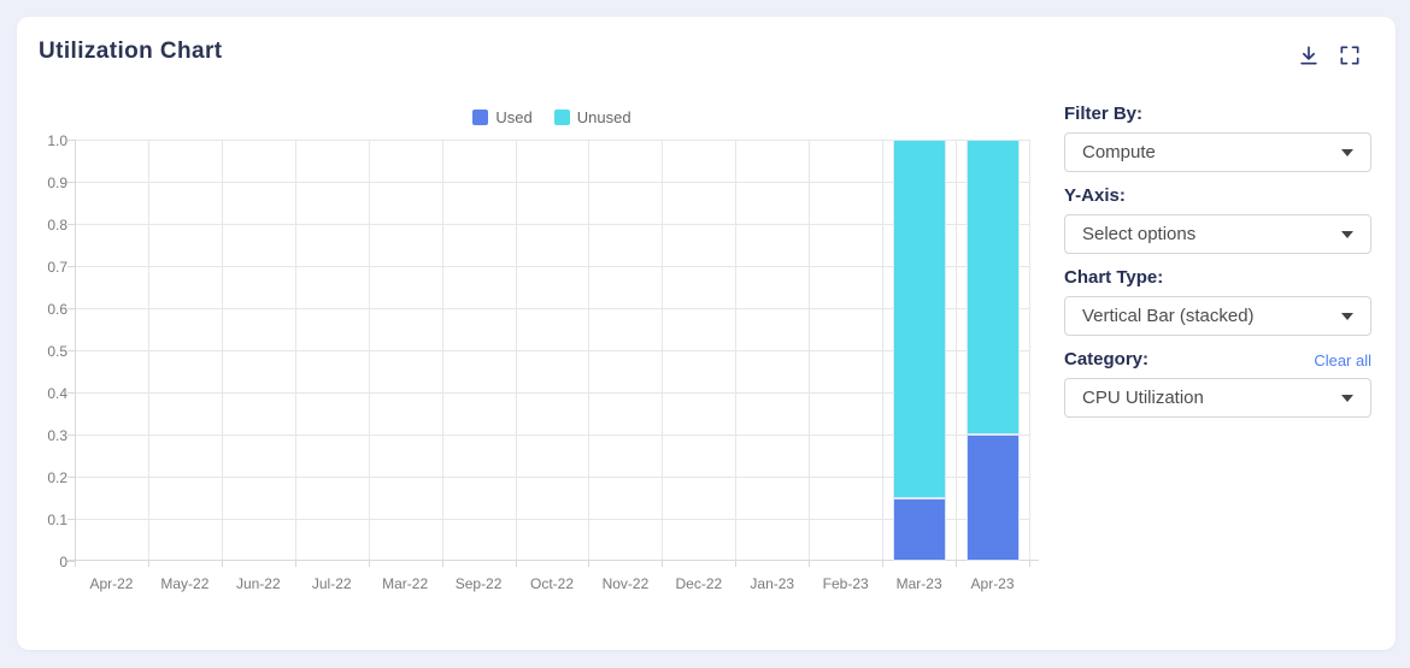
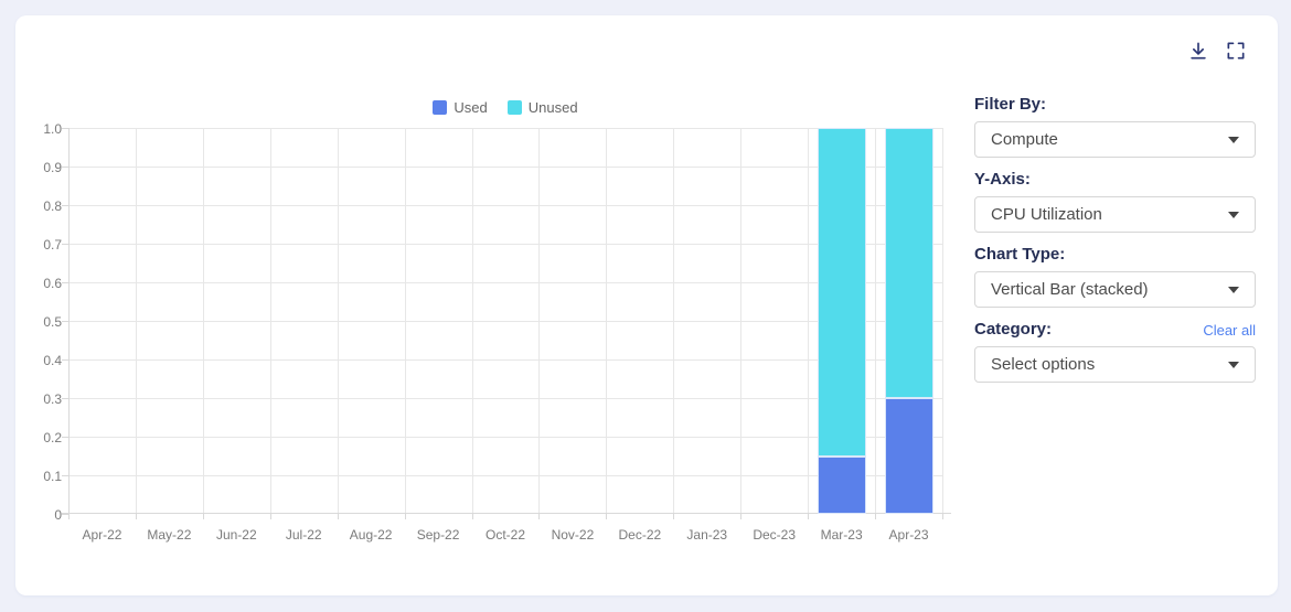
- Utilization Chart
  Used
  Unused
  1.0
  0.9
  0.8
  0.7
  0.6
  0.5
  0.4
  0.3
  0.2
  0.1
  0
  Apr-22
  May-22
  Jun-22
  Jul-22
- Mar-22
+ Aug-22
  Sep-22
  Oct-22
  Nov-22
  Dec-22
  Jan-23
- Feb-23
+ Dec-23
  Mar-23
  Apr-23
  Filter By:
  Compute
  Y-Axis:
- Select options
+ CPU Utilization
  Chart Type:
  Vertical Bar (stacked)
  Category:
  Clear all
- CPU Utilization
+ Select options
